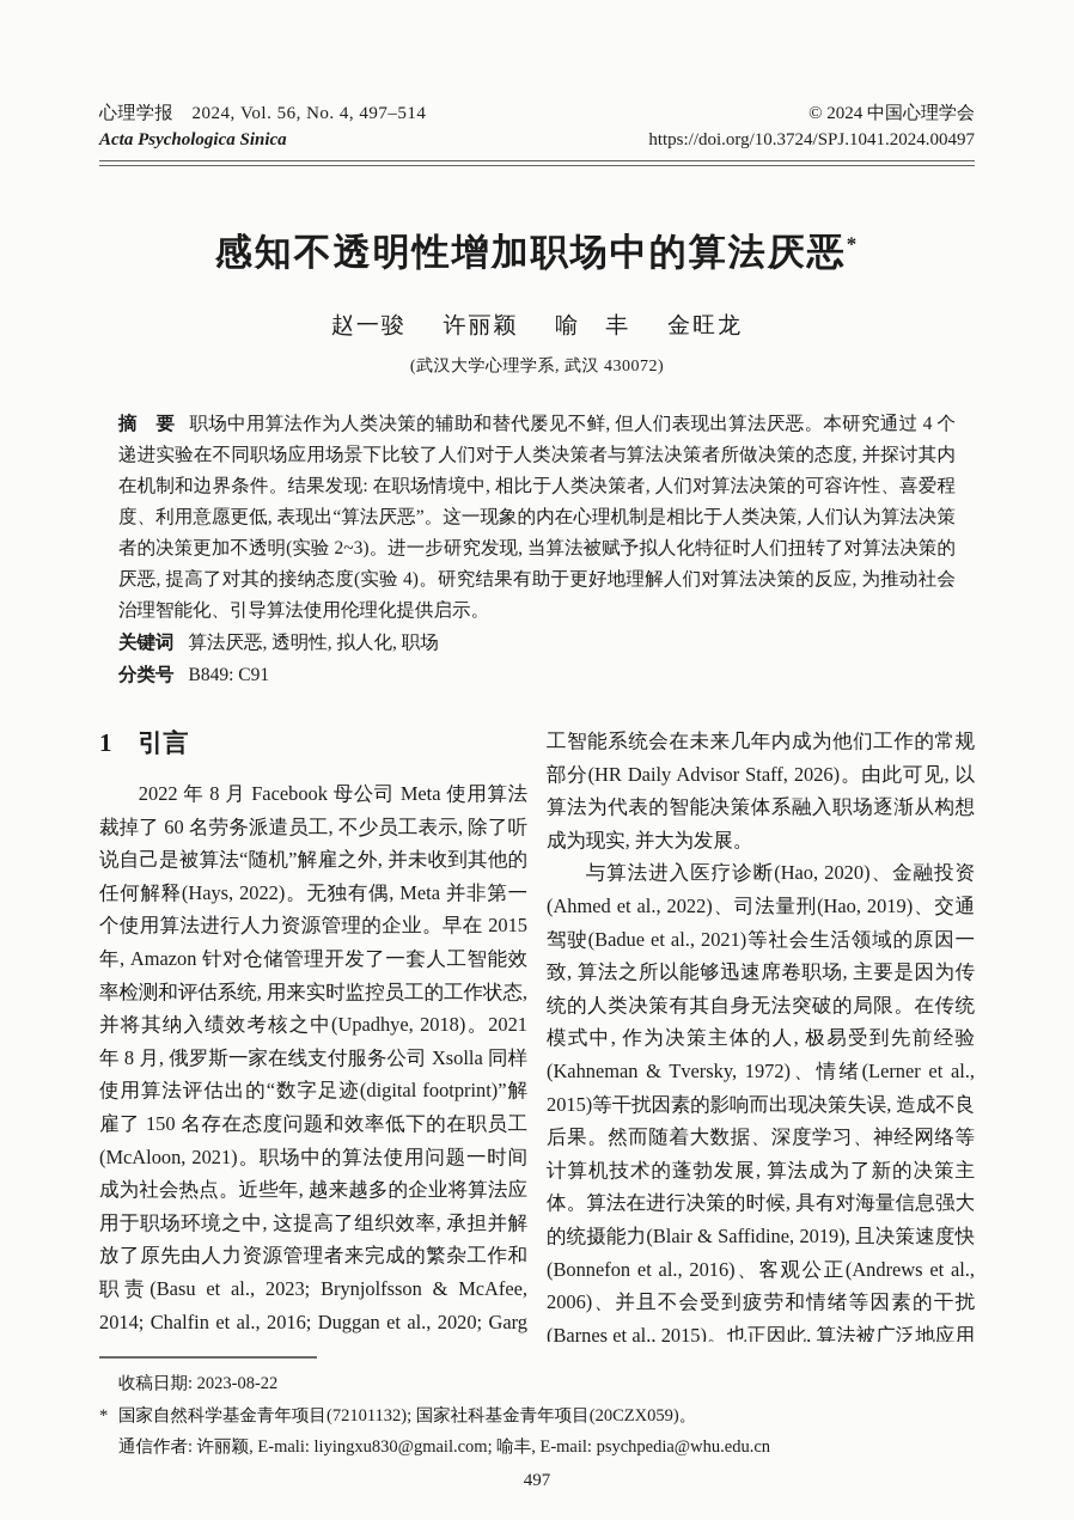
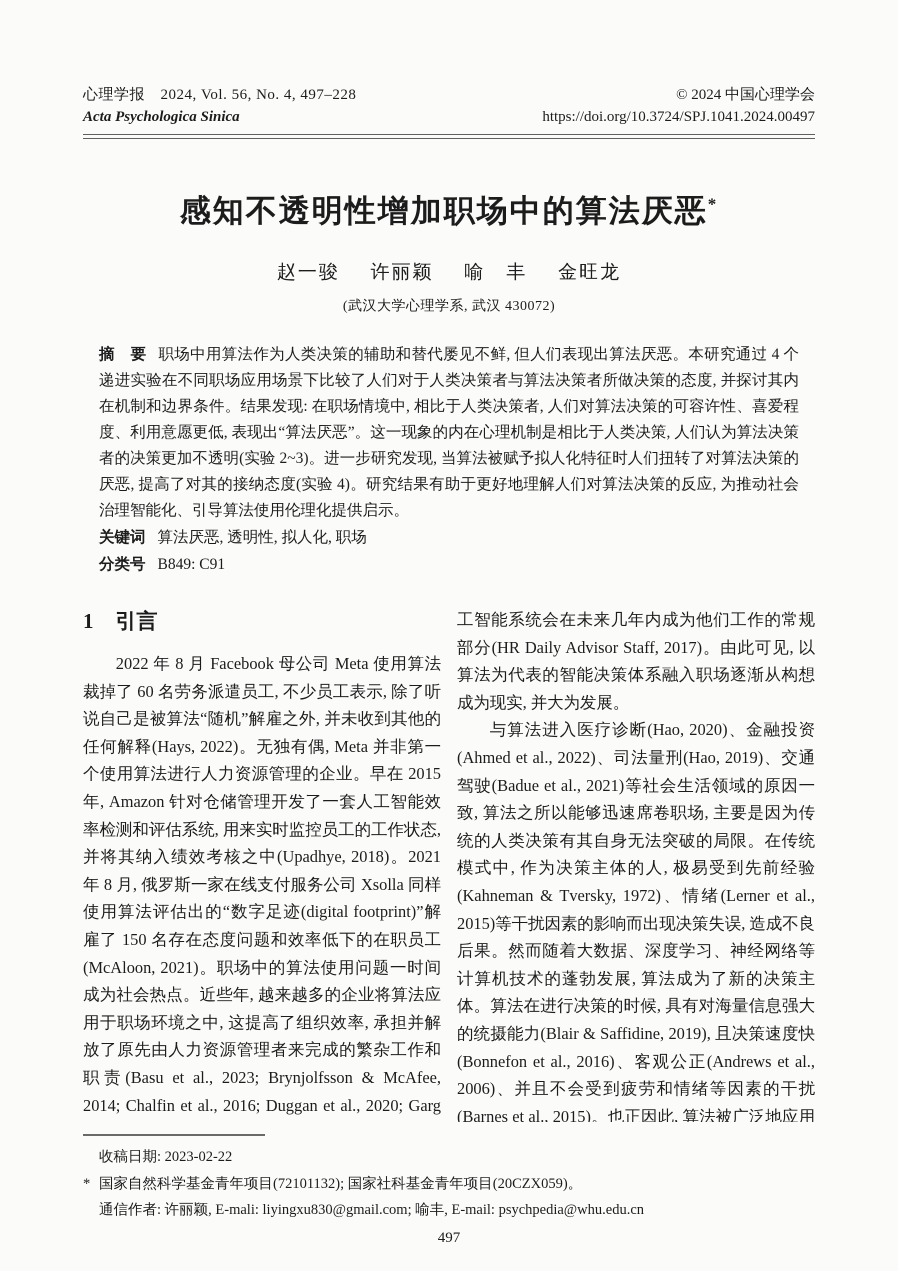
- 心理学报 2024, Vol. 56, No. 4, 497–514
+ 心理学报 2024, Vol. 56, No. 4, 497–228
  Acta Psychologica Sinica
  © 2024 中国心理学会
  https://doi.org/10.3724/SPJ.1041.2024.00497
  感知不透明性增加职场中的算法厌恶*
  赵一骏 许丽颖 喻 丰 金旺龙
  (武汉大学心理学系, 武汉 430072)
  摘 要 职场中用算法作为人类决策的辅助和替代屡见不鲜, 但人们表现出算法厌恶。本研究通过 4 个递进实验在不同职场应用场景下比较了人们对于人类决策者与算法决策者所做决策的态度, 并探讨其内在机制和边界条件。结果发现: 在职场情境中, 相比于人类决策者, 人们对算法决策的可容许性、喜爱程度、利用意愿更低, 表现出“算法厌恶”。这一现象的内在心理机制是相比于人类决策, 人们认为算法决策者的决策更加不透明(实验 2~3)。进一步研究发现, 当算法被赋予拟人化特征时人们扭转了对算法决策的厌恶, 提高了对其的接纳态度(实验 4)。研究结果有助于更好地理解人们对算法决策的反应, 为推动社会治理智能化、引导算法使用伦理化提供启示。
  关键词 算法厌恶, 透明性, 拟人化, 职场
  分类号 B849: C91
  1 引言
  2022 年 8 月 Facebook 母公司 Meta 使用算法裁掉了 60 名劳务派遣员工, 不少员工表示, 除了听说自己是被算法“随机”解雇之外, 并未收到其他的任何解释(Hays, 2022)。无独有偶, Meta 并非第一个使用算法进行人力资源管理的企业。早在 2015 年, Amazon 针对仓储管理开发了一套人工智能效率检测和评估系统, 用来实时监控员工的工作状态, 并将其纳入绩效考核之中(Upadhye, 2018)。2021 年 8 月, 俄罗斯一家在线支付服务公司 Xsolla 同样使用算法评估出的“数字足迹(digital footprint)”解雇了 150 名存在态度问题和效率低下的在职员工(McAloon, 2021)。职场中的算法使用问题一时间成为社会热点。近些年, 越来越多的企业将算法应用于职场环境之中, 这提高了组织效率, 承担并解放了原先由人力资源管理者来完成的繁杂工作和职责(Basu et al., 2023; Brynjolfsson & McAfee, 2014; Chalfin et al., 2016; Duggan et al., 2020; Garg
- 工智能系统会在未来几年内成为他们工作的常规部分(HR Daily Advisor Staff, 2026)。由此可见, 以算法为代表的智能决策体系融入职场逐渐从构想成为现实, 并大为发展。
+ 工智能系统会在未来几年内成为他们工作的常规部分(HR Daily Advisor Staff, 2017)。由此可见, 以算法为代表的智能决策体系融入职场逐渐从构想成为现实, 并大为发展。
  与算法进入医疗诊断(Hao, 2020)、金融投资(Ahmed et al., 2022)、司法量刑(Hao, 2019)、交通驾驶(Badue et al., 2021)等社会生活领域的原因一致, 算法之所以能够迅速席卷职场, 主要是因为传统的人类决策有其自身无法突破的局限。在传统模式中, 作为决策主体的人, 极易受到先前经验(Kahneman & Tversky, 1972)、情绪(Lerner et al., 2015)等干扰因素的影响而出现决策失误, 造成不良后果。然而随着大数据、深度学习、神经网络等计算机技术的蓬勃发展, 算法成为了新的决策主体。算法在进行决策的时候, 具有对海量信息强大的统摄能力(Blair & Saffidine, 2019), 且决策速度快(Bonnefon et al., 2016)、客观公正(Andrews et al., 2006)、并且不会受到疲劳和情绪等因素的干扰(Barnes et al., 2015)。也正因此, 算法被广泛地应用
- 收稿日期: 2023-08-22
+ 收稿日期: 2023-02-22
  *
  国家自然科学基金青年项目(72101132); 国家社科基金青年项目(20CZX059)。
  通信作者: 许丽颖, E-mali: liyingxu830@gmail.com; 喻丰, E-mail: psychpedia@whu.edu.cn
  497
